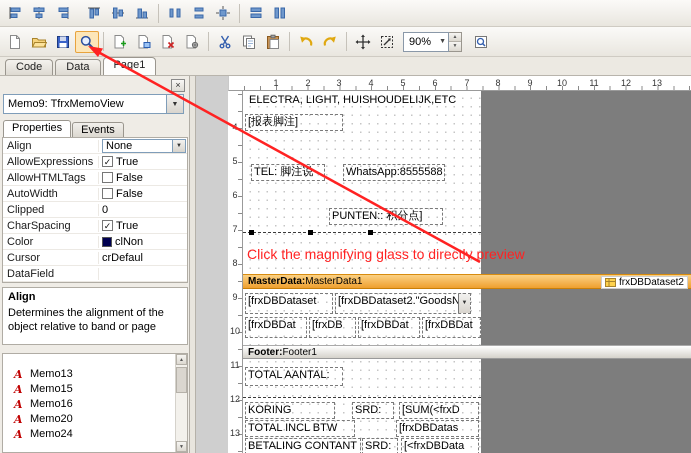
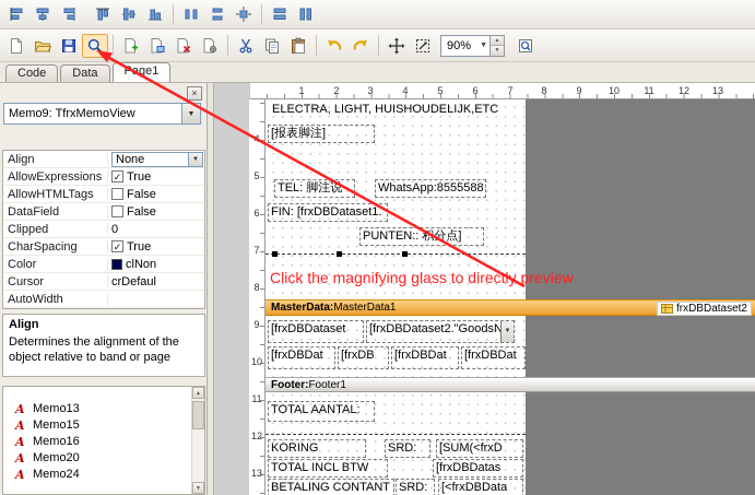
  90%
  Code
  Data
  Pge1
  ×
  Memo9: TfrxMemoView
- Properties
- Events
  Align
  None
  AllowExpressions
  ✓
  True
  AllowHTMLTags
  False
- AutoWidth
+ DataField
  False
  Clipped
  0
  CharSpacing
  ✓
  True
  Color
  clNon
  Cursor
  crDefaul
- DataField
+ AutoWidth
  Align
  Determines the alignment of the object relative to band or page
  A
  Memo13
  A
  Memo15
  A
  Memo16
  A
  Memo20
  A
  Memo24
  1
  2
  3
  4
  5
  6
  7
  8
  9
  10
  11
  12
  13
  5
  6
  7
  8
  9
  10
  11
  12
  13
  ELECTRA, LIGHT, HUISHOUDELIJK,ETC
  [报表脚注]
  TEL: 脚注说
  WhatsApp:8555588
+ FIN: [frxDBDataset1.
  PUNTEN:: 积分点]
  Click the magnifying glass to directy preview
  MasterData:
  MasterData1
  frxDBDataset2
  [frxDBDataset
  [frxDBDataset2."GoodsN
  [frxDBDat
  [frxDB
  [frxDBDat
  [frxDBDat
  Footer:
  Footer1
  TOTAL AANTAL:
  KORING
  SRD:
  [SUM(<frxD
  TOTAL INCL BTW
  [frxDBDatas
  BETALING CONTANT
  SRD:
  [<frxDBData
